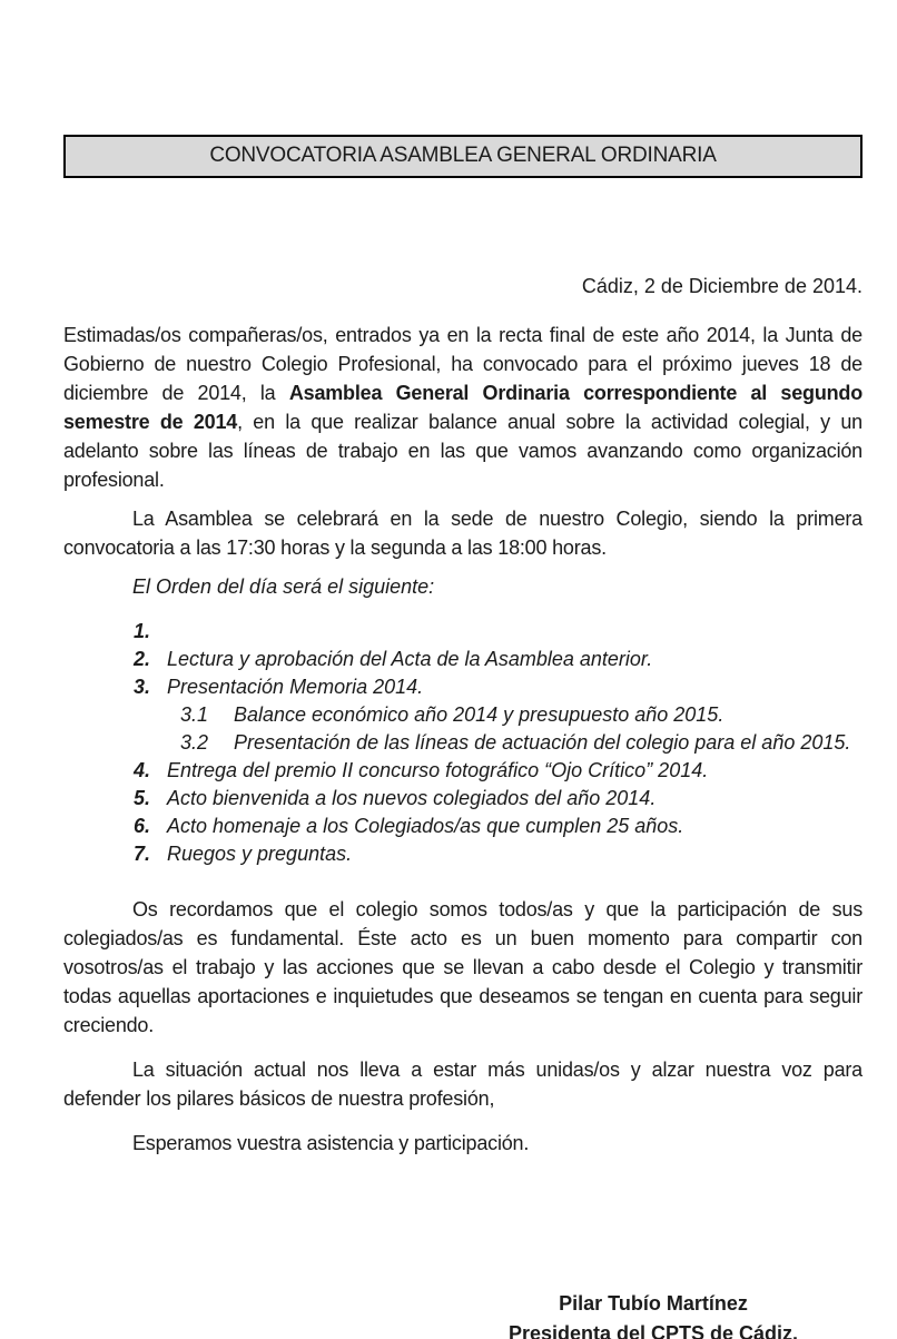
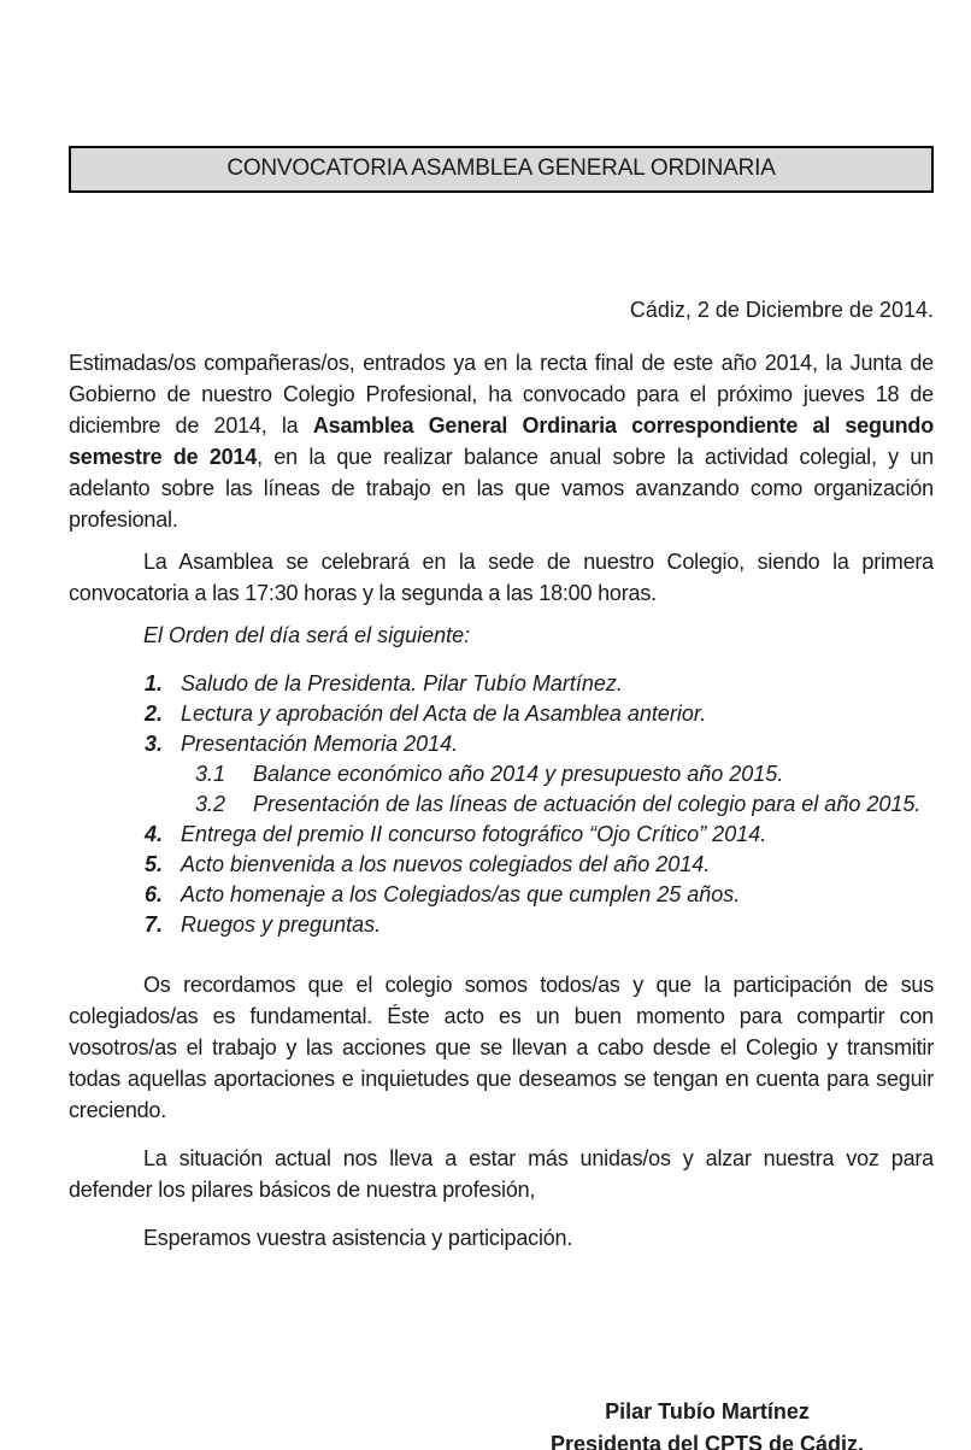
  CONVOCATORIA ASAMBLEA GENERAL ORDINARIA
  Cádiz, 2 de Diciembre de 2014.
  Estimadas/os compañeras/os, entrados ya en la recta final de este año 2014, la Junta de Gobierno de nuestro Colegio Profesional, ha convocado para el próximo jueves 18 de diciembre de 2014, la Asamblea General Ordinaria correspondiente al segundo semestre de 2014, en la que realizar balance anual sobre la actividad colegial, y un adelanto sobre las líneas de trabajo en las que vamos avanzando como organización profesional.
  La Asamblea se celebrará en la sede de nuestro Colegio, siendo la primera convocatoria a las 17:30 horas y la segunda a las 18:00 horas.
  El Orden del día será el siguiente:
  1.
+ Saludo de la Presidenta. Pilar Tubío Martínez.
  2.
  Lectura y aprobación del Acta de la Asamblea anterior.
  3.
  Presentación Memoria 2014.
  3.1
  Balance económico año 2014 y presupuesto año 2015.
  3.2
  Presentación de las líneas de actuación del colegio para el año 2015.
  4.
  Entrega del premio II concurso fotográfico “Ojo Crítico” 2014.
  5.
  Acto bienvenida a los nuevos colegiados del año 2014.
  6.
  Acto homenaje a los Colegiados/as que cumplen 25 años.
  7.
  Ruegos y preguntas.
  Os recordamos que el colegio somos todos/as y que la participación de sus colegiados/as es fundamental. Éste acto es un buen momento para compartir con vosotros/as el trabajo y las acciones que se llevan a cabo desde el Colegio y transmitir todas aquellas aportaciones e inquietudes que deseamos se tengan en cuenta para seguir creciendo.
  La situación actual nos lleva a estar más unidas/os y alzar nuestra voz para defender los pilares básicos de nuestra profesión,
  Esperamos vuestra asistencia y participación.
  Pilar Tubío Martínez
  Presidenta del CPTS de Cádiz.
